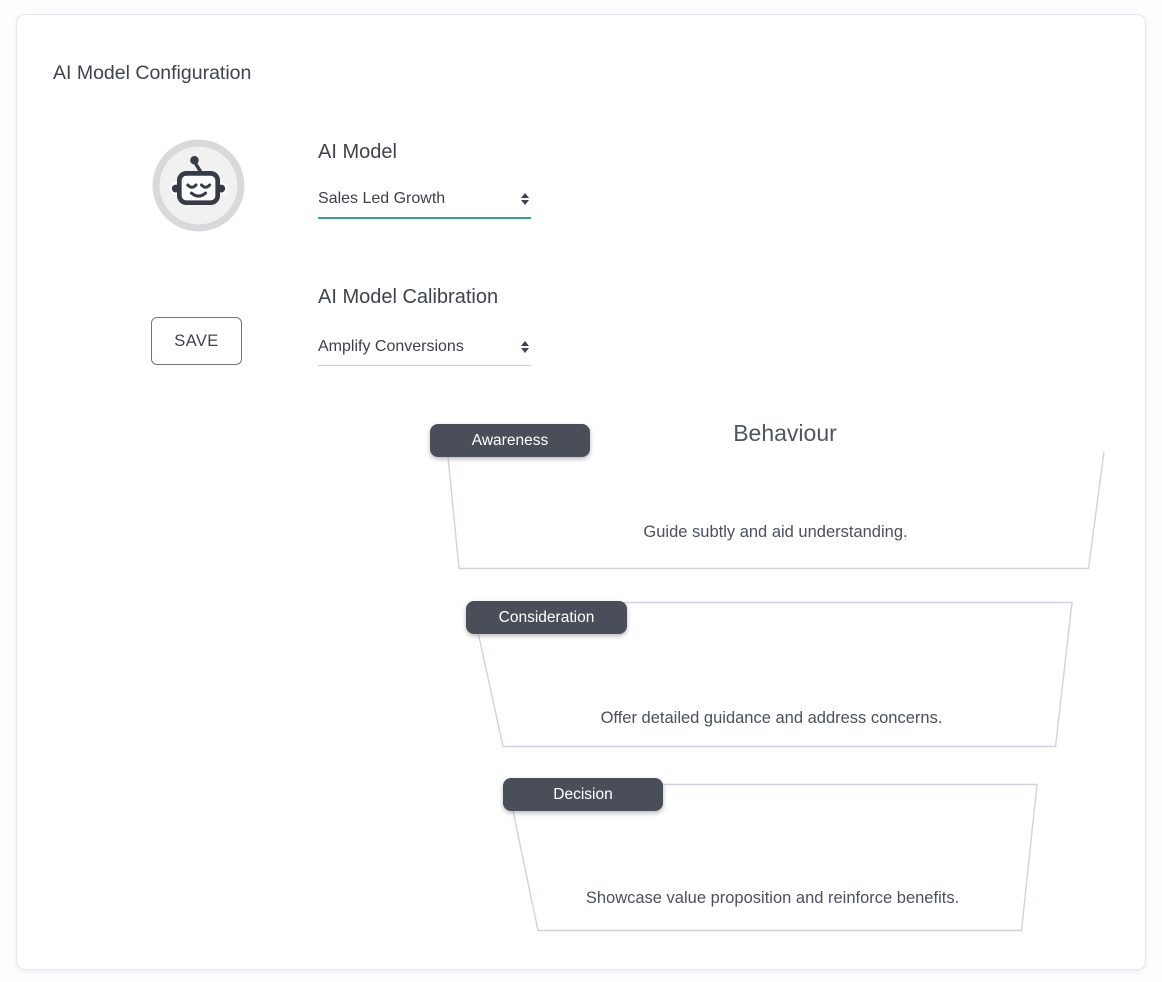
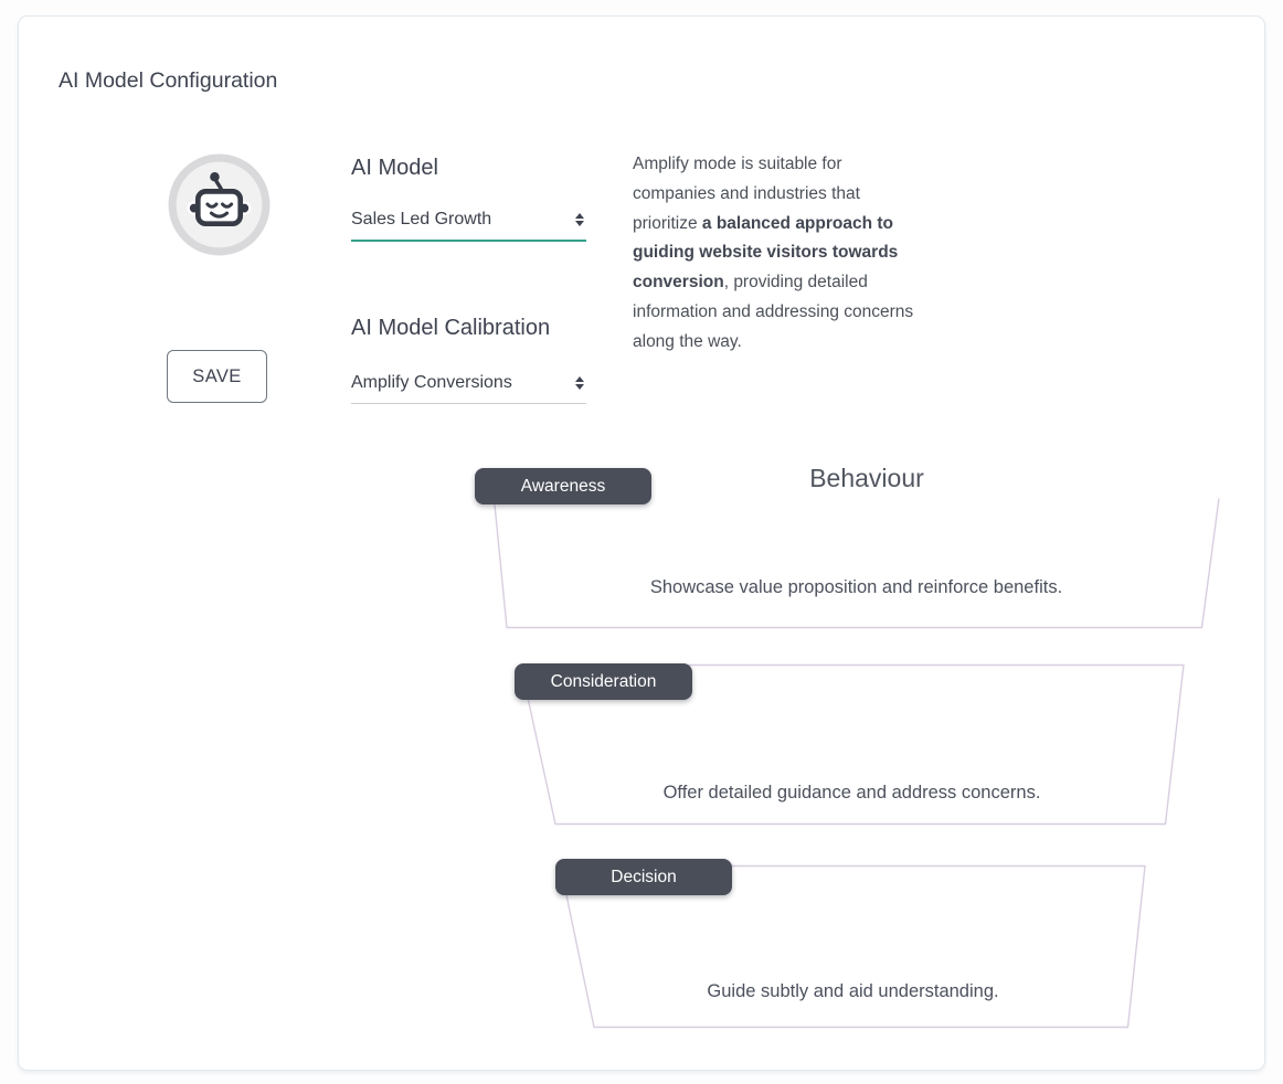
  AI Model Configuration
  SAVE
  AI Model
  Sales Led Growth
  AI Model Calibration
  Amplify Conversions
+ Amplify mode is suitable for companies and industries that prioritize a balanced approach to guiding website visitors towards conversion, providing detailed information and addressing concerns along the way.
  Behaviour
  Awareness
  Consideration
  Decision
- Guide subtly and aid understanding.
+ Showcase value proposition and reinforce benefits.
  Offer detailed guidance and address concerns.
- Showcase value proposition and reinforce benefits.
+ Guide subtly and aid understanding.
